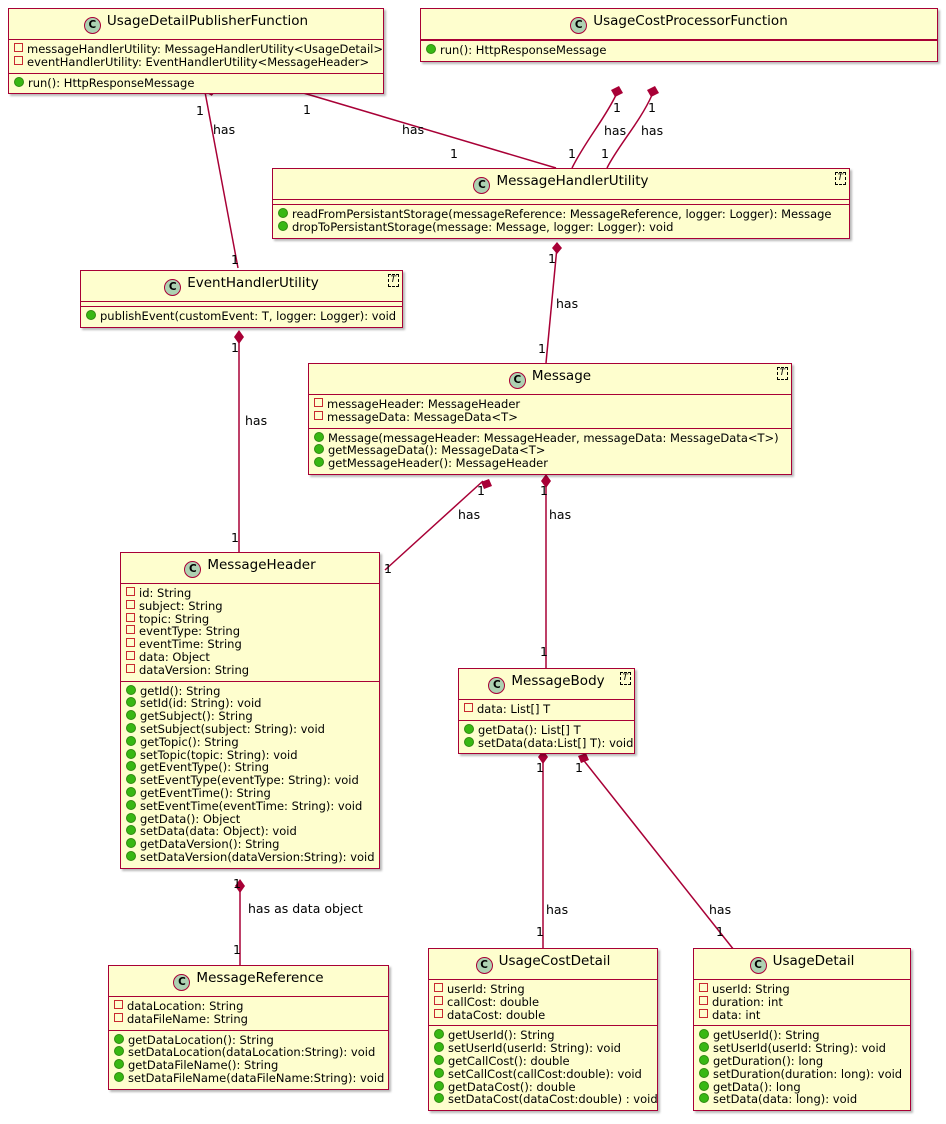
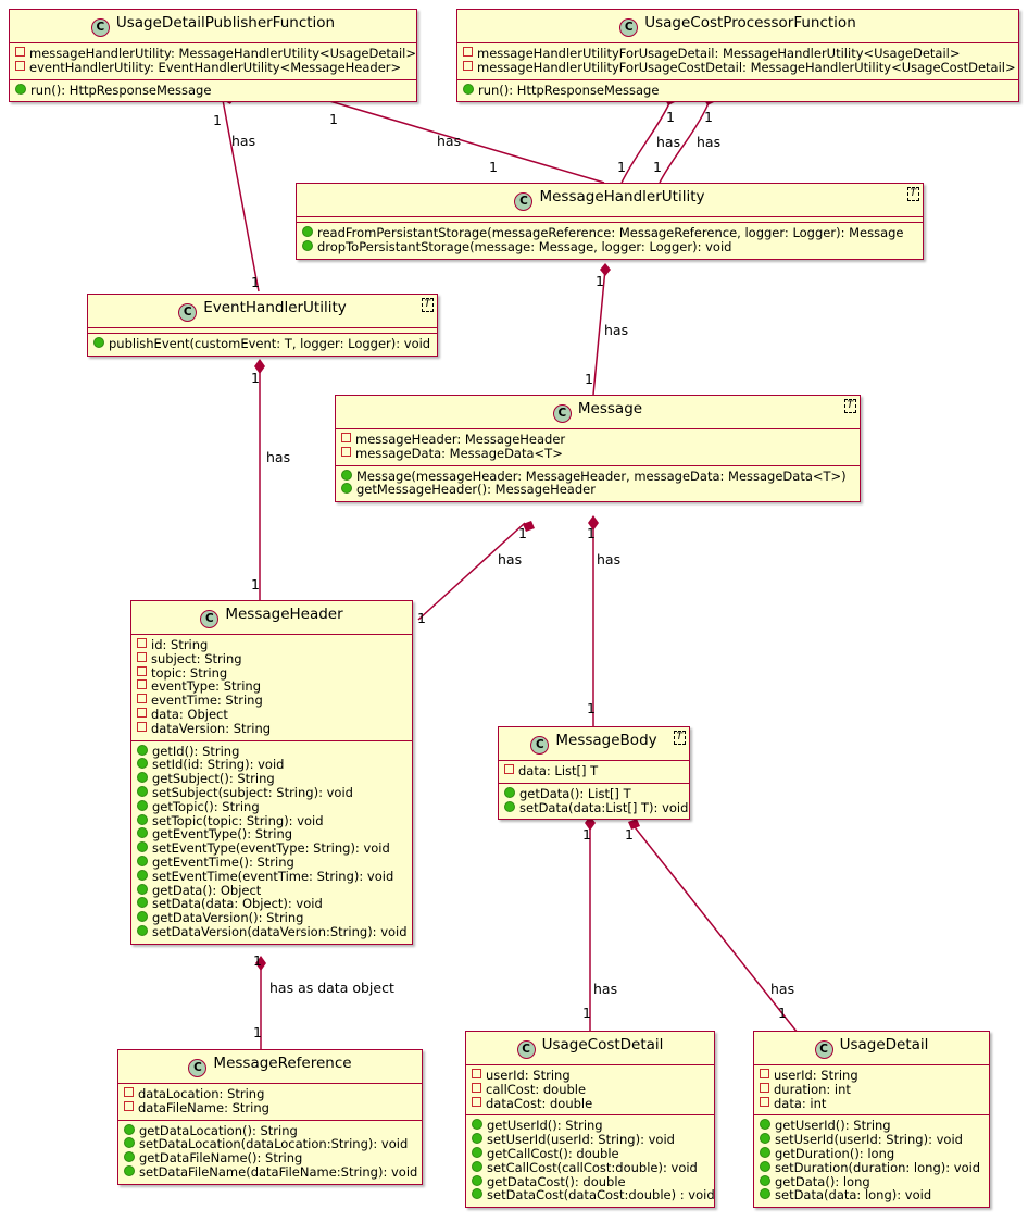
  C UsageDetailPublisherFunction
  messageHandlerUtility: MessageHandlerUtility<UsageDetail>
  eventHandlerUtility: EventHandlerUtility<MessageHeader>
  run(): HttpResponseMessage
  C UsageCostProcessorFunction
+ messageHandlerUtilityForUsageDetail: MessageHandlerUtility<UsageDetail>
+ messageHandlerUtilityForUsageCostDetail: MessageHandlerUtility<UsageCostDetail>
  run(): HttpResponseMessage
  C MessageHandlerUtility
  T
  readFromPersistantStorage(messageReference: MessageReference, logger: Logger): Message
  dropToPersistantStorage(message: Message, logger: Logger): void
  C EventHandlerUtility
  T
  publishEvent(customEvent: T, logger: Logger): void
  C Message
  T
  messageHeader: MessageHeader
  messageData: MessageData<T>
  Message(messageHeader: MessageHeader, messageData: MessageData<T>)
- getMessageData(): MessageData<T>
  getMessageHeader(): MessageHeader
  C MessageHeader
  id: String
  subject: String
  topic: String
  eventType: String
  eventTime: String
  data: Object
  dataVersion: String
  getId(): String
  setId(id: String): void
  getSubject(): String
  setSubject(subject: String): void
  getTopic(): String
  setTopic(topic: String): void
  getEventType(): String
  setEventType(eventType: String): void
  getEventTime(): String
  setEventTime(eventTime: String): void
  getData(): Object
  setData(data: Object): void
  getDataVersion(): String
  setDataVersion(dataVersion:String): void
  C MessageBody
  T
  data: List[] T
  getData(): List[] T
  setData(data:List[] T): void
  C MessageReference
  dataLocation: String
  dataFileName: String
  getDataLocation(): String
  setDataLocation(dataLocation:String): void
  getDataFileName(): String
  setDataFileName(dataFileName:String): void
  C UsageCostDetail
  userId: String
  callCost: double
  dataCost: double
  getUserId(): String
  setUserId(userId: String): void
  getCallCost(): double
  setCallCost(callCost:double): void
  getDataCost(): double
  setDataCost(dataCost:double) : void
  C UsageDetail
  userId: String
  duration: int
  data: int
  getUserId(): String
  setUserId(userId: String): void
  getDuration(): long
  setDuration(duration: long): void
  getData(): long
  setData(data: long): void
  1
  has
  1
  1
  has
  1
  1
  1
  has
  has
  1
  1
  1
  has
  1
  1
  has
  1
  1
  has
  1
  1
  has
  1
  1
  has as data object
  1
  1
  has
  1
  1
  has
  1
